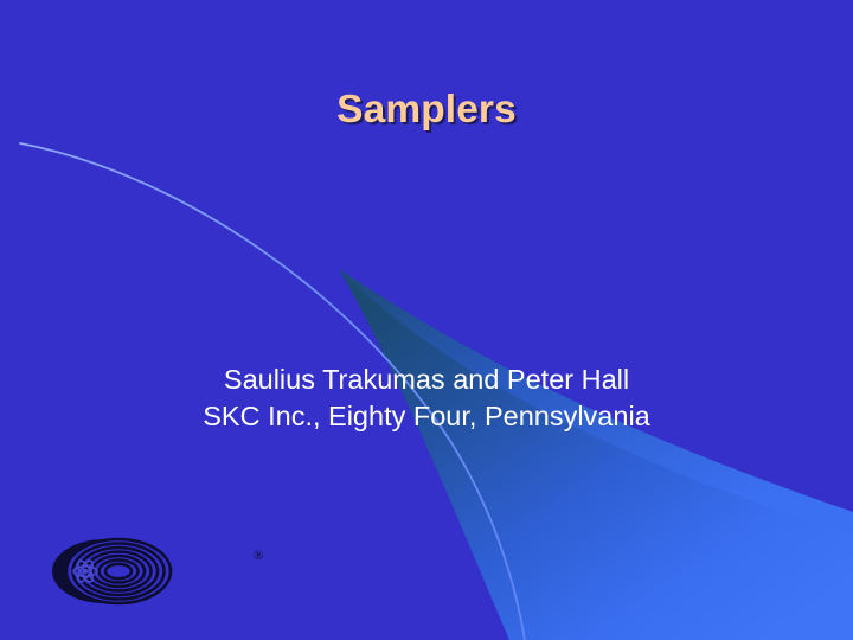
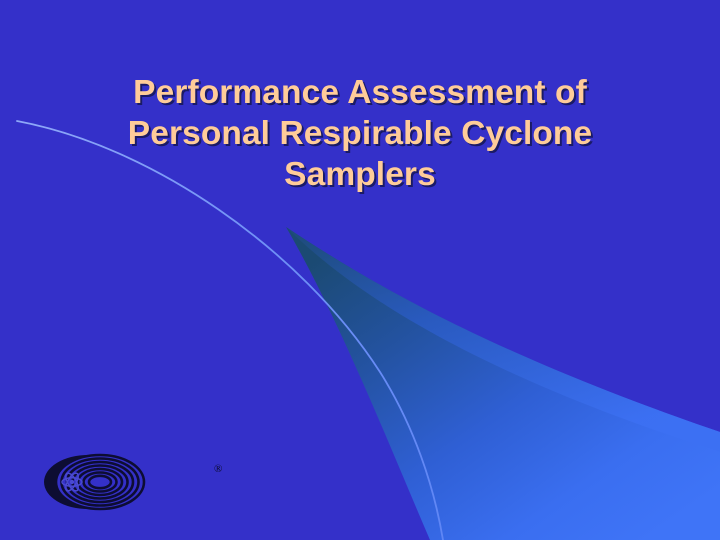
+ Performance Assessment of
+ Personal Respirable Cyclone
  Samplers
- Saulius Trakumas and Peter Hall
- SKC Inc., Eighty Four, Pennsylvania
  ®
